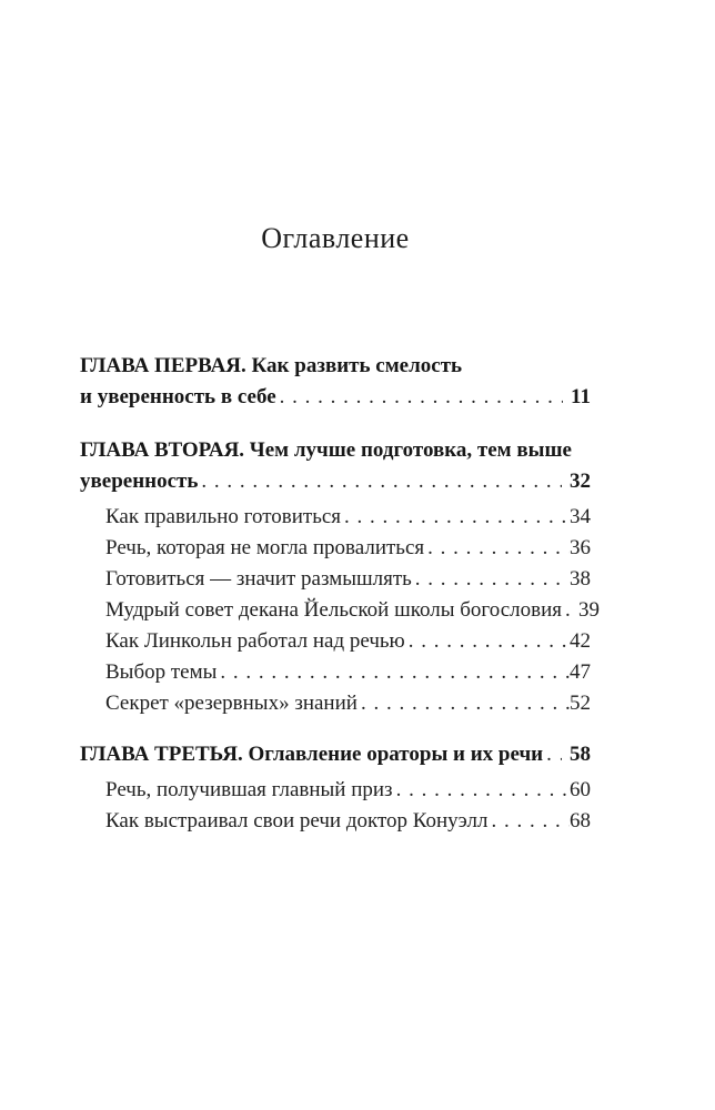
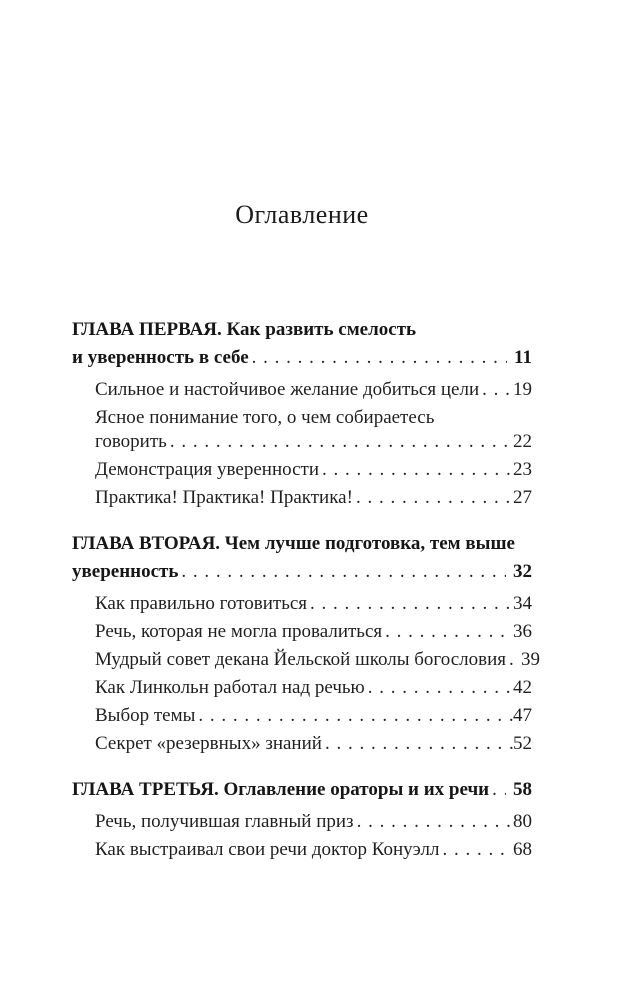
  Оглавление
  ГЛАВА ПЕРВАЯ. Как развить смелость
  и уверенность в себе
  11
+ Сильное и настойчивое желание добиться цели
+ 19
+ Ясное понимание того, о чем собираетесь
+ говорить
+ 22
+ Демонстрация уверенности
+ 23
+ Практика! Практика! Практика!
+ 27
  ГЛАВА ВТОРАЯ. Чем лучше подготовка, тем выше
  уверенность
  32
  Как правильно готовиться
  34
  Речь, которая не могла провалиться
  36
- Готовиться — значит размышлять
- 38
  Мудрый совет декана Йельской школы богословия
  39
  Как Линкольн работал над речью
  42
  Выбор темы
  47
  Секрет «резервных» знаний
  52
  ГЛАВА ТРЕТЬЯ. Оглавление ораторы и их речи
  58
  Речь, получившая главный приз
- 60
+ 80
  Как выстраивал свои речи доктор Конуэлл
  68
